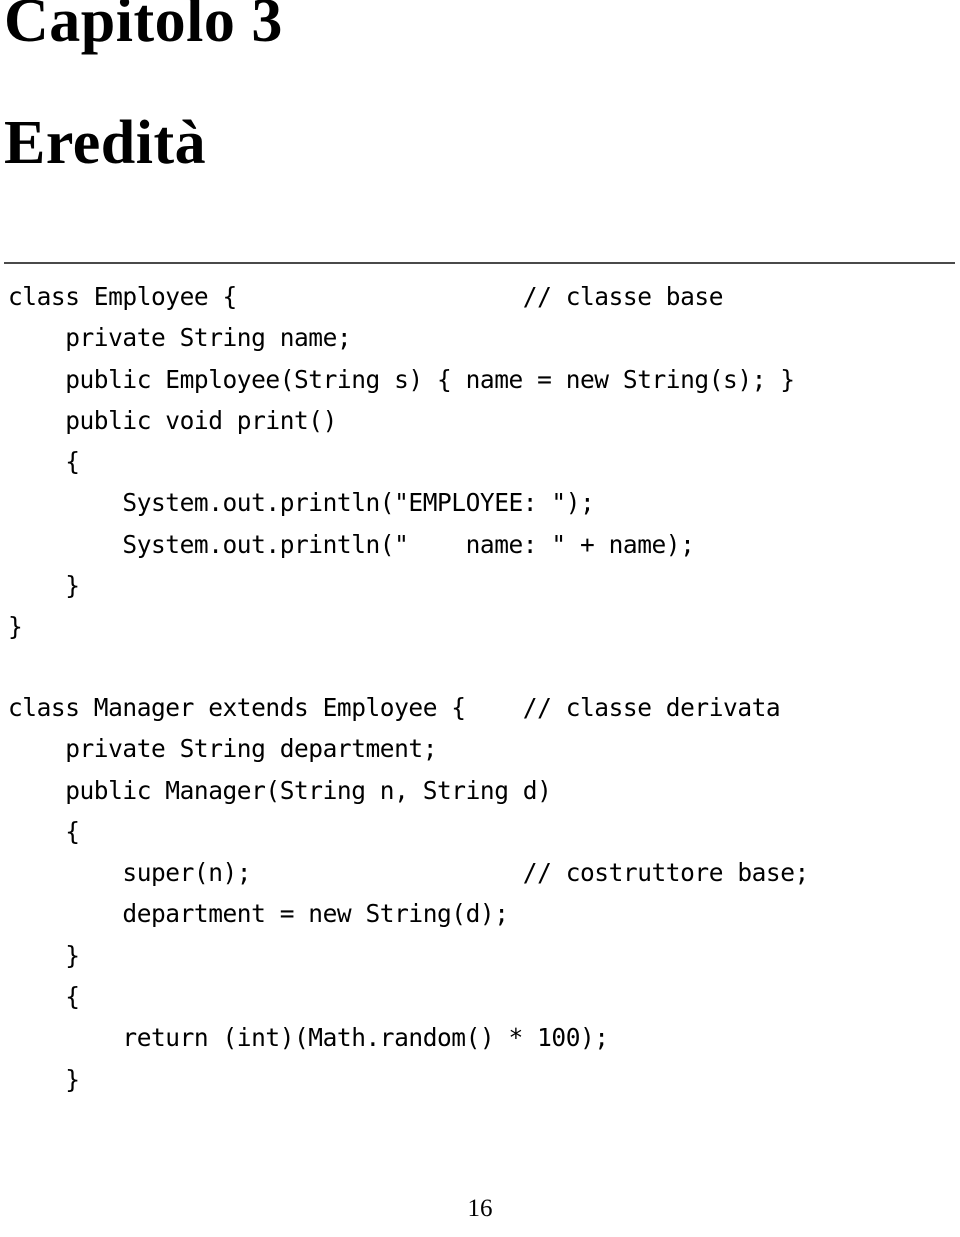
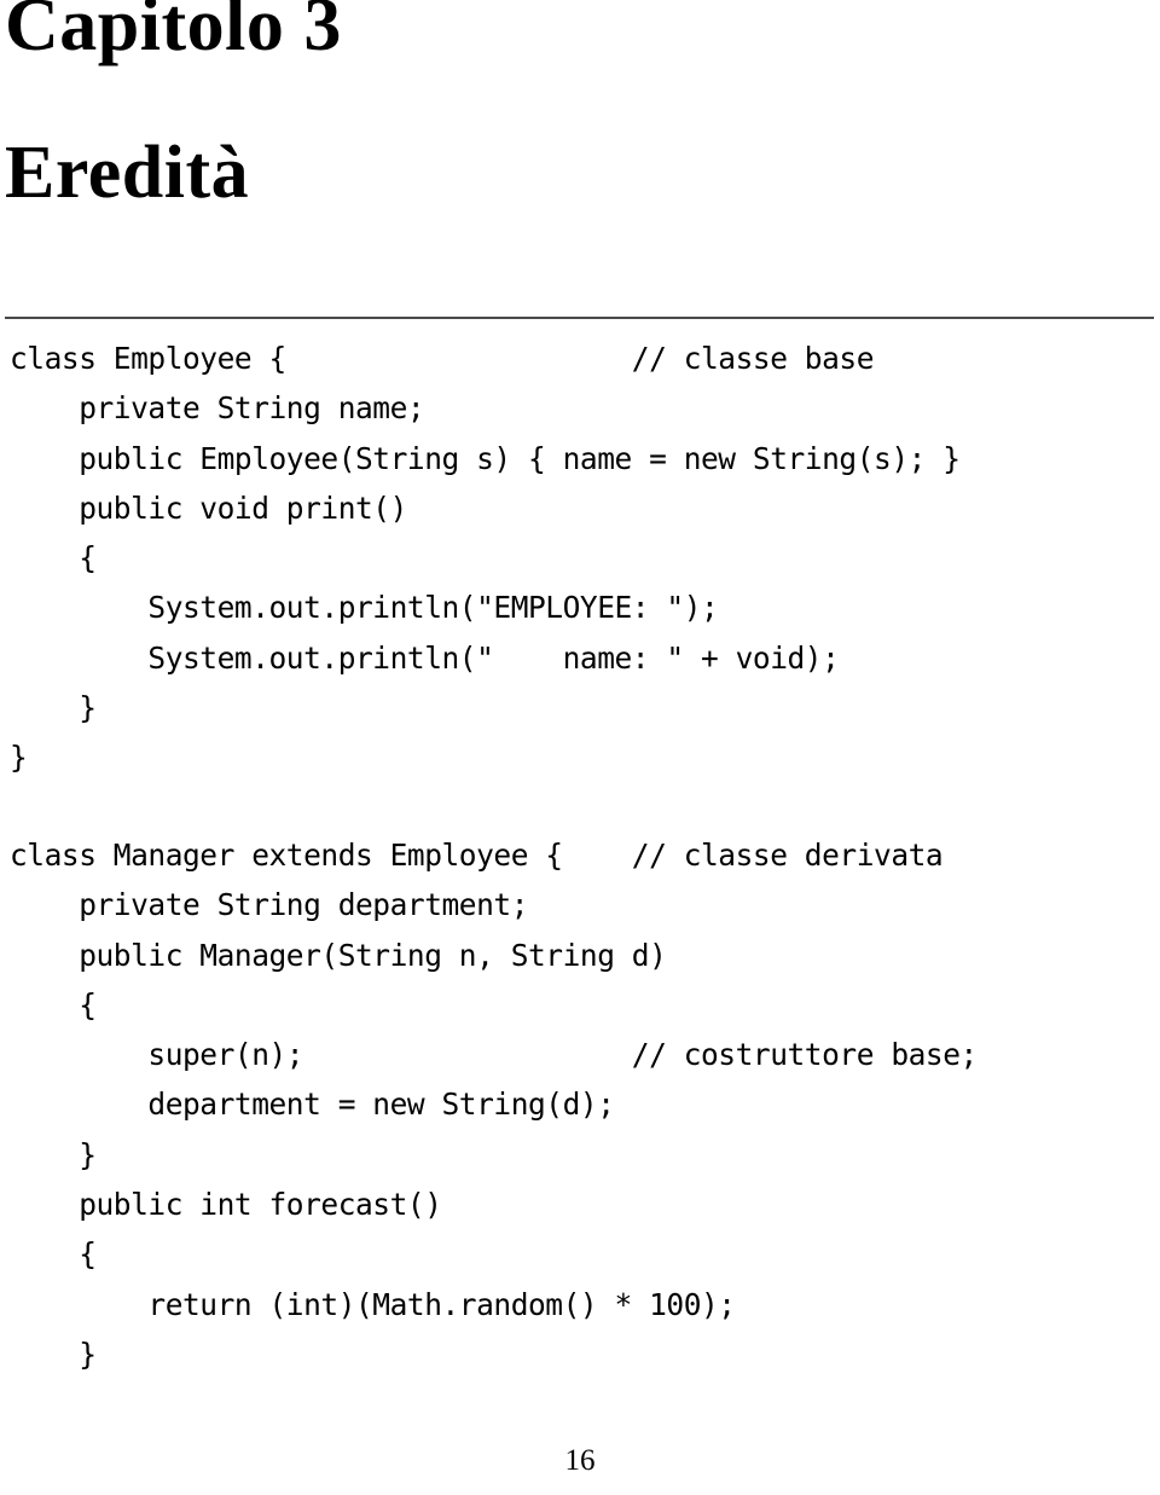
  Capitolo 3
  Eredità
  class Employee { // classe base
  private String name;
  public Employee(String s) { name = new String(s); }
  public void print()
  {
  System.out.println("EMPLOYEE: ");
- System.out.println(" name: " + name);
+ System.out.println(" name: " + void);
  }
  }
  class Manager extends Employee { // classe derivata
  private String department;
  public Manager(String n, String d)
  {
  super(n); // costruttore base;
  department = new String(d);
  }
+ public int forecast()
  {
  return (int)(Math.random() * 100);
  }
  16
